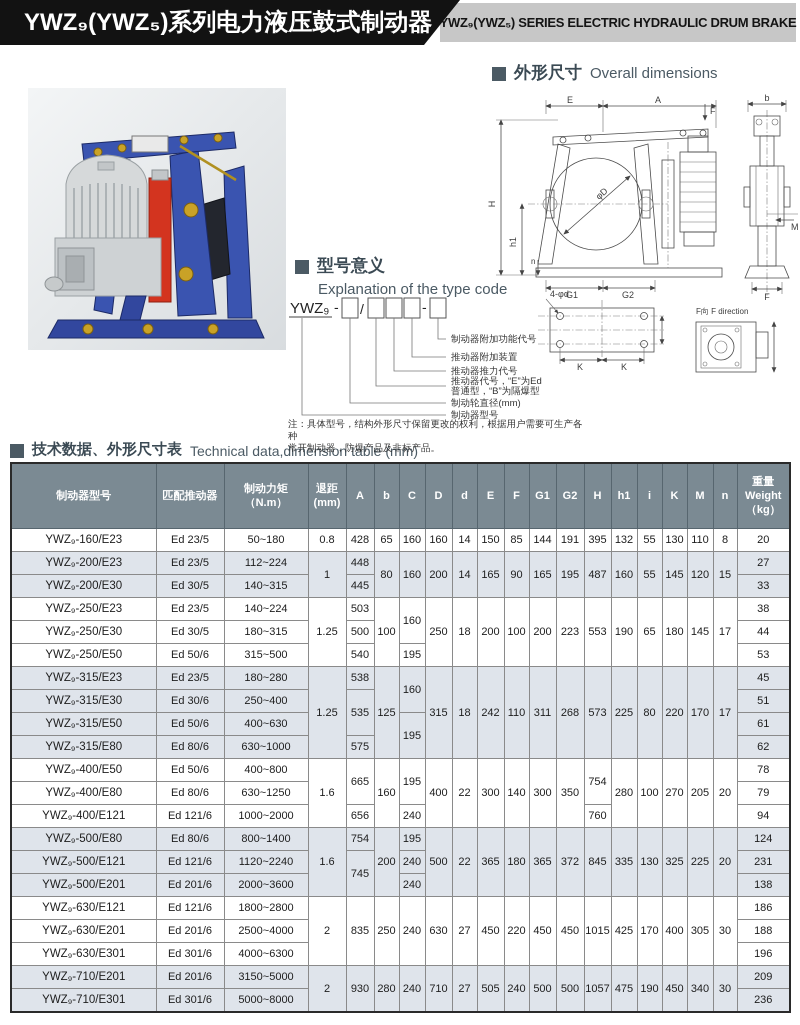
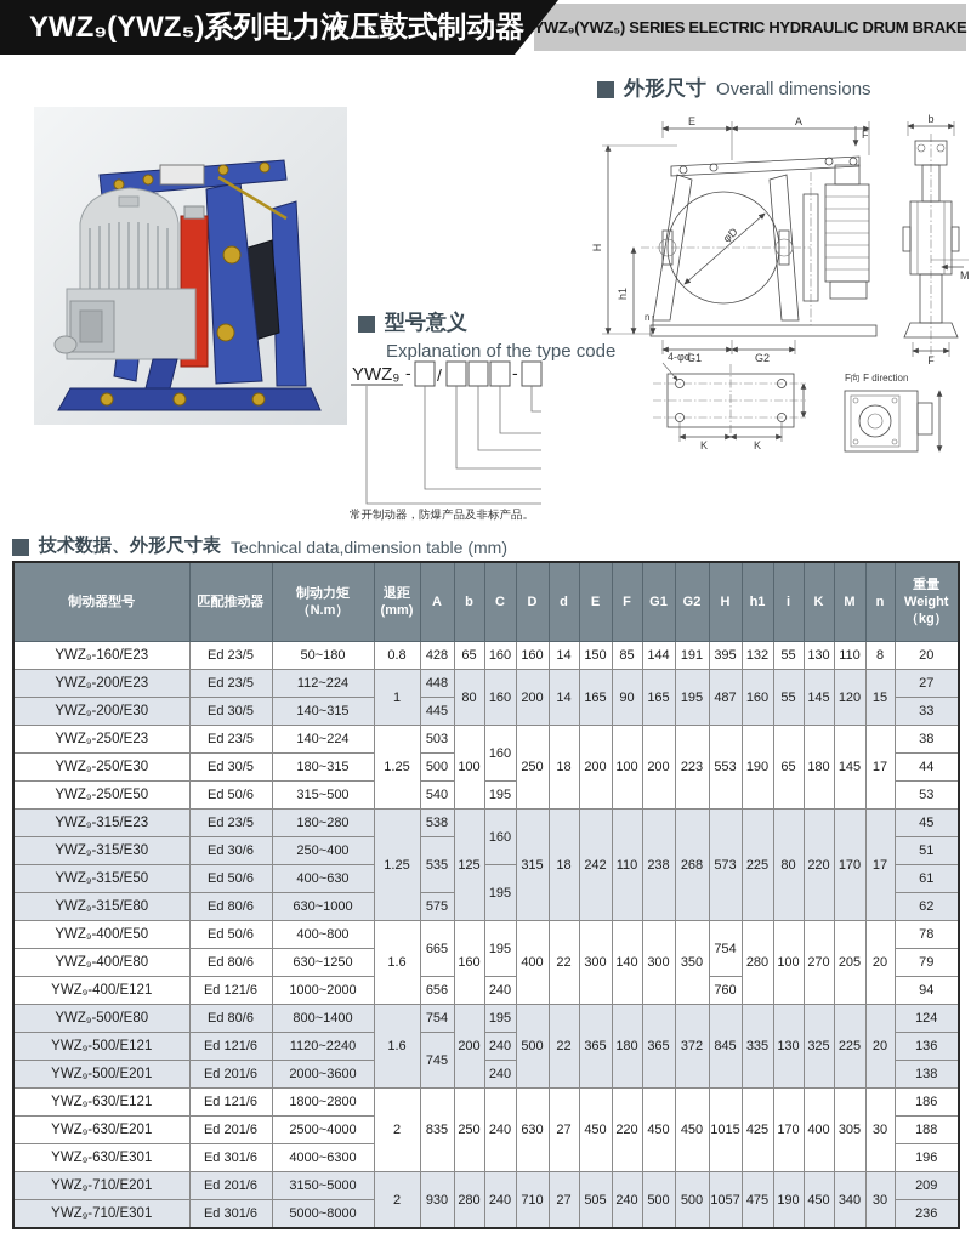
  YWZ₉(YWZ₅) SERIES ELECTRIC HYDRAULIC DRUM BRAKE
  YWZ₉(YWZ₅)系列电力液压鼓式制动器
  外形尺寸
  Overall dimensions
  型号意义
  Explanation of the type code
  技术数据、外形尺寸表
  Technical data,dimension table (mm)
  E
  A
  F
  n
  G1
  G2
  b
  M
  F
  4-φd
  K
  K
  F向 F direction
  YWZ₉
  -
  /
  -
- 制动器附加功能代号
- 推动器附加装置
- 推动器推力代号
- 推动器代号，“E”为Ed
- 普通型，“B”为隔爆型
- 制动轮直径(mm)
- 制动器型号
- 注：具体型号，结构外形尺寸保留更改的权利，根据用户需要可生产各种
  常开制动器，防爆产品及非标产品。
  制动器型号	匹配推动器	制动力矩 （N.m）	退距 (mm)	A	b	C	D	d	E	F	G1	G2	H	h1	i	K	M	n	重量 Weight （kg）
  YWZ₉-160/E23	Ed 23/5	50~180	0.8	428	65	160	160	14	150	85	144	191	395	132	55	130	110	8	20
  YWZ₉-200/E23	Ed 23/5	112~224	1	448	80	160	200	14	165	90	165	195	487	160	55	145	120	15	27
  YWZ₉-200/E30	Ed 30/5	140~315	445	33
  YWZ₉-250/E23	Ed 23/5	140~224	1.25	503	100	160	250	18	200	100	200	223	553	190	65	180	145	17	38
  YWZ₉-250/E30	Ed 30/5	180~315	500	44
  YWZ₉-250/E50	Ed 50/6	315~500	540	195	53
- YWZ₉-315/E23	Ed 23/5	180~280	1.25	538	125	160	315	18	242	110	311	268	573	225	80	220	170	17	45
+ YWZ₉-315/E23	Ed 23/5	180~280	1.25	538	125	160	315	18	242	110	238	268	573	225	80	220	170	17	45
  YWZ₉-315/E30	Ed 30/6	250~400	535	51
  YWZ₉-315/E50	Ed 50/6	400~630	195	61
  YWZ₉-315/E80	Ed 80/6	630~1000	575	62
  YWZ₉-400/E50	Ed 50/6	400~800	1.6	665	160	195	400	22	300	140	300	350	754	280	100	270	205	20	78
  YWZ₉-400/E80	Ed 80/6	630~1250	79
  YWZ₉-400/E121	Ed 121/6	1000~2000	656	240	760	94
  YWZ₉-500/E80	Ed 80/6	800~1400	1.6	754	200	195	500	22	365	180	365	372	845	335	130	325	225	20	124
- YWZ₉-500/E121	Ed 121/6	1120~2240	745	240	231
+ YWZ₉-500/E121	Ed 121/6	1120~2240	745	240	136
  YWZ₉-500/E201	Ed 201/6	2000~3600	240	138
  YWZ₉-630/E121	Ed 121/6	1800~2800	2	835	250	240	630	27	450	220	450	450	1015	425	170	400	305	30	186
  YWZ₉-630/E201	Ed 201/6	2500~4000	188
  YWZ₉-630/E301	Ed 301/6	4000~6300	196
  YWZ₉-710/E201	Ed 201/6	3150~5000	2	930	280	240	710	27	505	240	500	500	1057	475	190	450	340	30	209
  YWZ₉-710/E301	Ed 301/6	5000~8000	236
